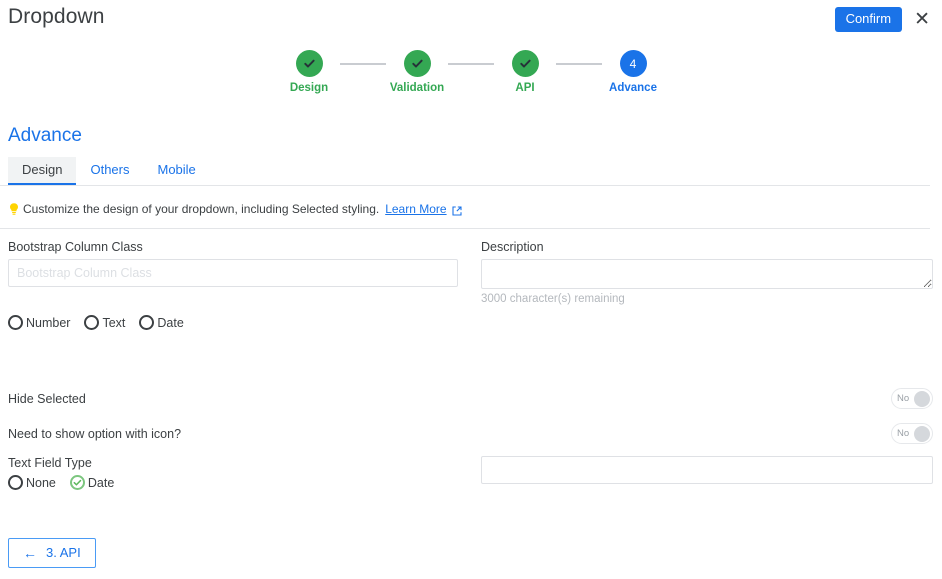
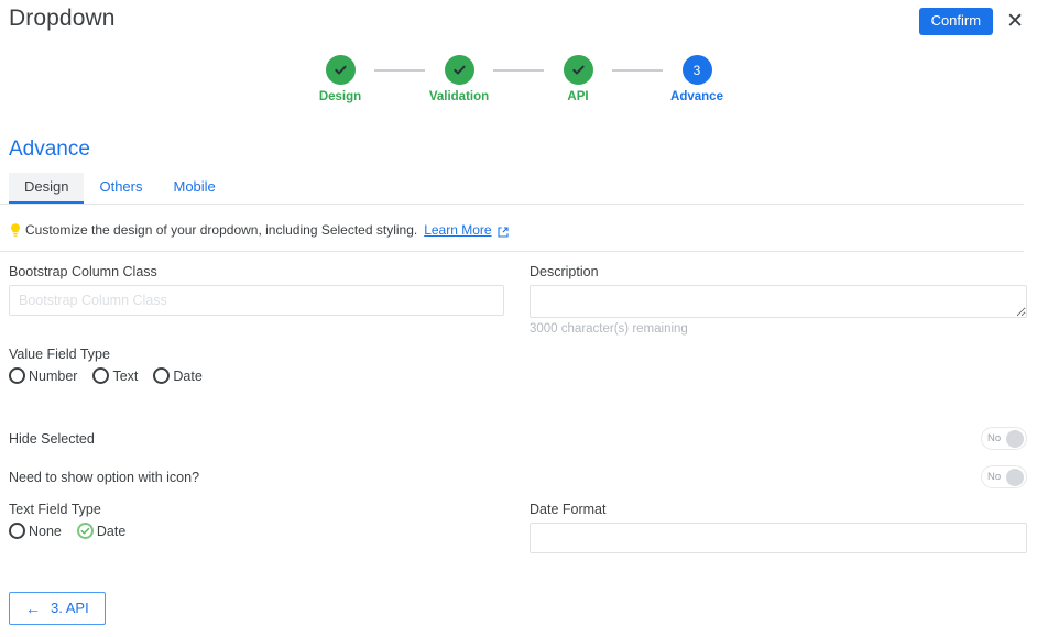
  Dropdown
  Confirm
  ✕
  Design
  Validation
  API
- 4
+ 3
  Advance
  Advance
  Design
  Others
  Mobile
  Customize the design of your dropdown, including Selected styling.
  Learn More
  Bootstrap Column Class
  Bootstrap Column Class
+ Value Field Type
  Number
  Text
  Date
  Description
  3000 character(s) remaining
  Hide Selected
  No
  Need to show option with icon?
  No
  Text Field Type
  None
  Date
+ Date Format
  ←
  3. API
